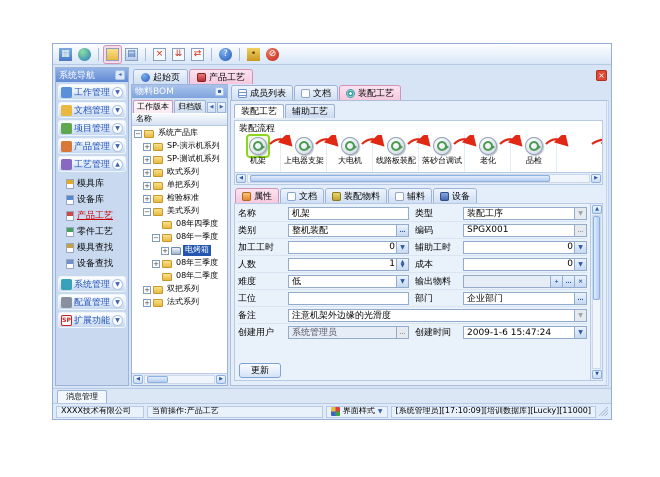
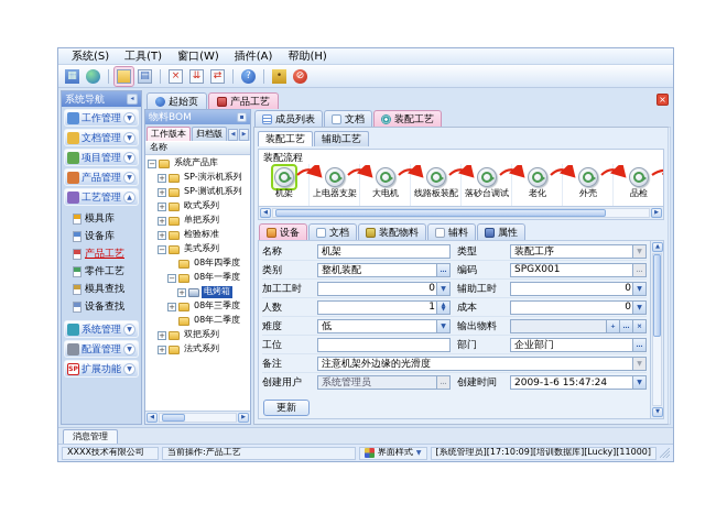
+ 系统(S)
+ 工具(T)
+ 窗口(W)
+ 插件(A)
+ 帮助(H)
  ▦
  ▤
  ×
  ⇊
  ⇄
  ?
  •
  ⊘
  系统导航
  工作管理
  文档管理
  项目管理
  产品管理
  工艺管理
  模具库
  设备库
  产品工艺
  零件工艺
  模具查找
  设备查找
  系统管理
  配置管理
  扩展功能
  起始页
  产品工艺
  ×
  物料BOM
  工作版本
  归档版
  名称
  −
  系统产品库
  +
  SP-演示机系列
  +
  SP-测试机系列
  +
  欧式系列
  +
  单把系列
  +
  检验标准
  −
  美式系列
  08年四季度
  −
  08年一季度
  +
  电烤箱
  +
  08年三季度
  08年二季度
  +
  双把系列
  +
  法式系列
  成员列表
  文档
  装配工艺
  装配工艺
  辅助工艺
  装配流程
  机架
  上电器支架
  大电机
  线路板装配
  落砂台调试
  老化
+ 外壳
  品检
- 属性
+ 设备
  文档
  装配物料
  辅料
- 设备
+ 属性
  名称
  机架
  类型
  装配工序
  类别
  整机装配
  编码
  SPGX001
  加工工时
  0
  辅助工时
  0
  人数
  1
  成本
  0
  难度
  低
  输出物料
  工位
  部门
  企业部门
  备注
  注意机架外边缘的光滑度
  创建用户
  系统管理员
  创建时间
  2009-1-6 15:47:24
  更新
  消息管理
  XXXX技术有限公司
  当前操作:产品工艺
  界面样式
  [系统管理员][17:10:09][培训数据库][Lucky][11000]
